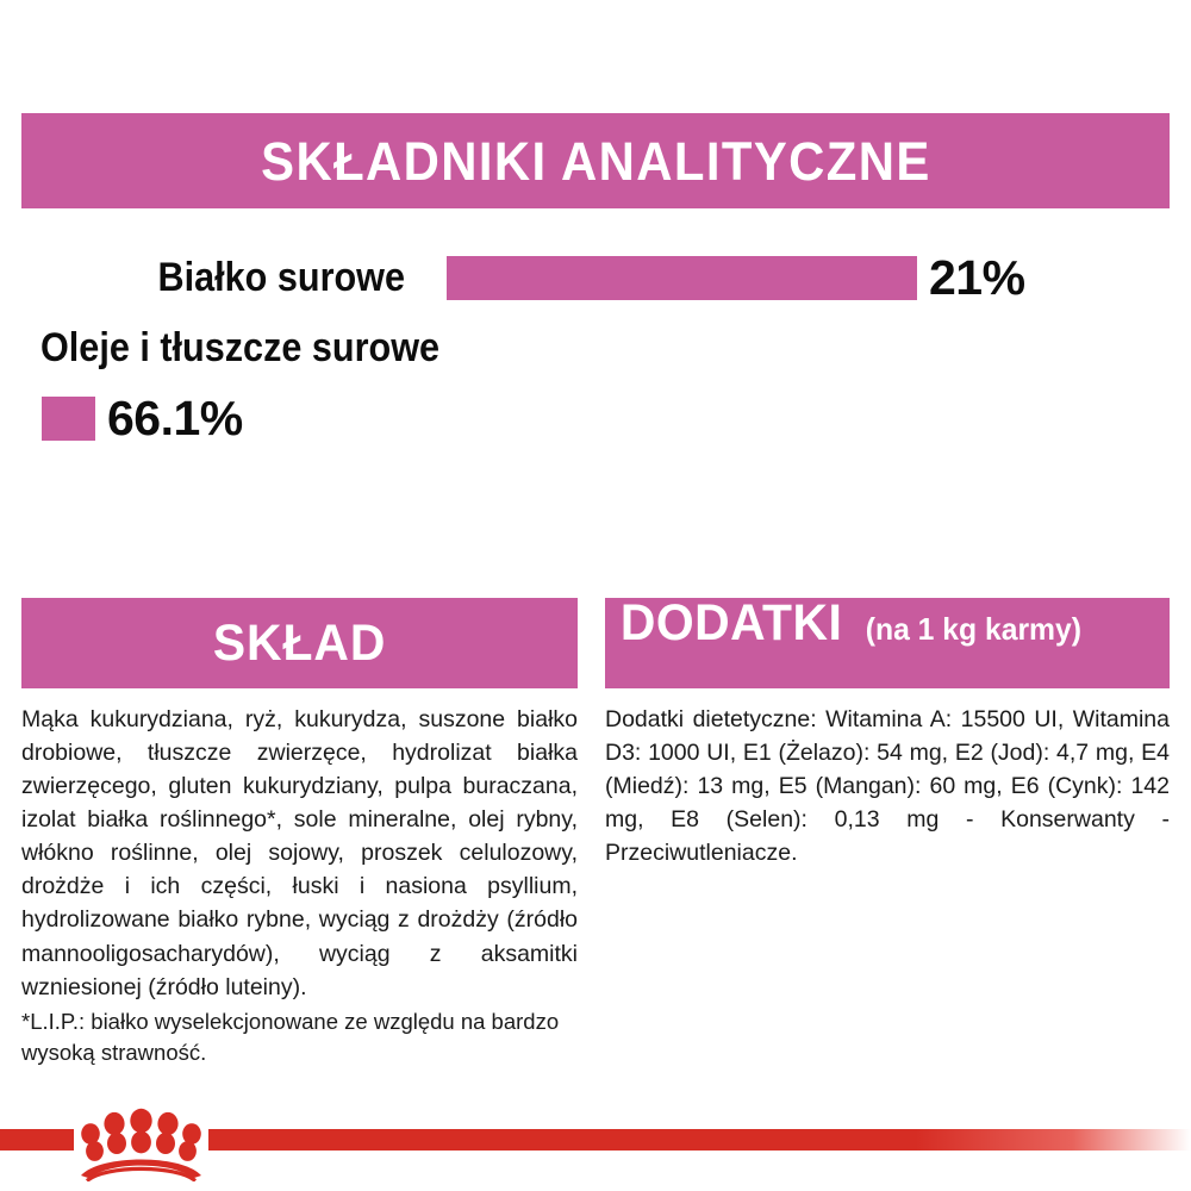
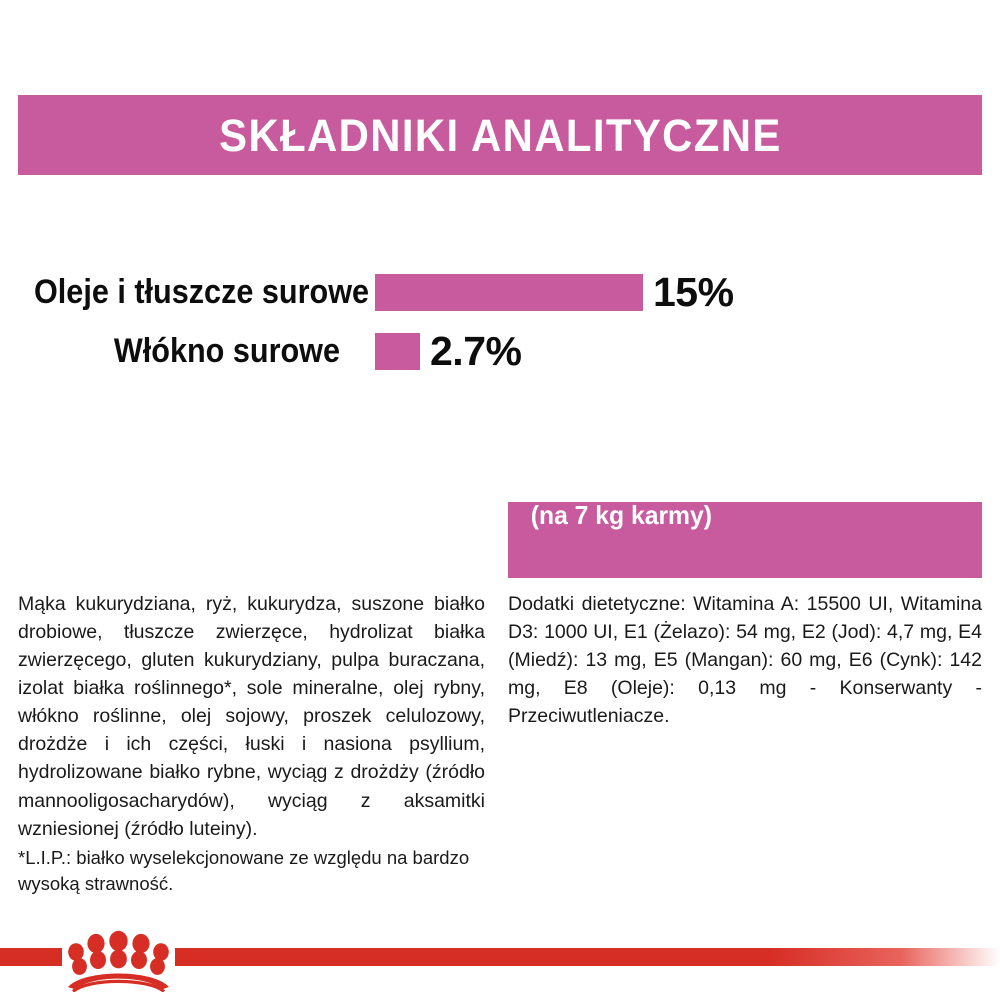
  SKŁADNIKI ANALITYCZNE
- Białko surowe
- 21%
  Oleje i tłuszcze surowe
+ 15%
+ Włókno surowe
- 66.1%
+ 2.7%
- SKŁAD
- DODATKI
- (na 1 kg karmy)
+ (na 7 kg karmy)
  Mąka kukurydziana, ryż, kukurydza, suszone białko drobiowe, tłuszcze zwierzęce, hydrolizat białka zwierzęcego, gluten kukurydziany, pulpa buraczana, izolat białka roślinnego*, sole mineralne, olej rybny, włókno roślinne, olej sojowy, proszek celulozowy, drożdże i ich części, łuski i nasiona psyllium, hydrolizowane białko rybne, wyciąg z drożdży (źródło mannooligosacharydów), wyciąg z aksamitki wzniesionej (źródło luteiny).
  *L.I.P.: białko wyselekcjonowane ze względu na bardzo wysoką strawność.
- Dodatki dietetyczne: Witamina A: 15500 UI, Witamina D3: 1000 UI, E1 (Żelazo): 54 mg, E2 (Jod): 4,7 mg, E4 (Miedź): 13 mg, E5 (Mangan): 60 mg, E6 (Cynk): 142 mg, E8 (Selen): 0,13 mg - Konserwanty - Przeciwutleniacze.
+ Dodatki dietetyczne: Witamina A: 15500 UI, Witamina D3: 1000 UI, E1 (Żelazo): 54 mg, E2 (Jod): 4,7 mg, E4 (Miedź): 13 mg, E5 (Mangan): 60 mg, E6 (Cynk): 142 mg, E8 (Oleje): 0,13 mg - Konserwanty - Przeciwutleniacze.
